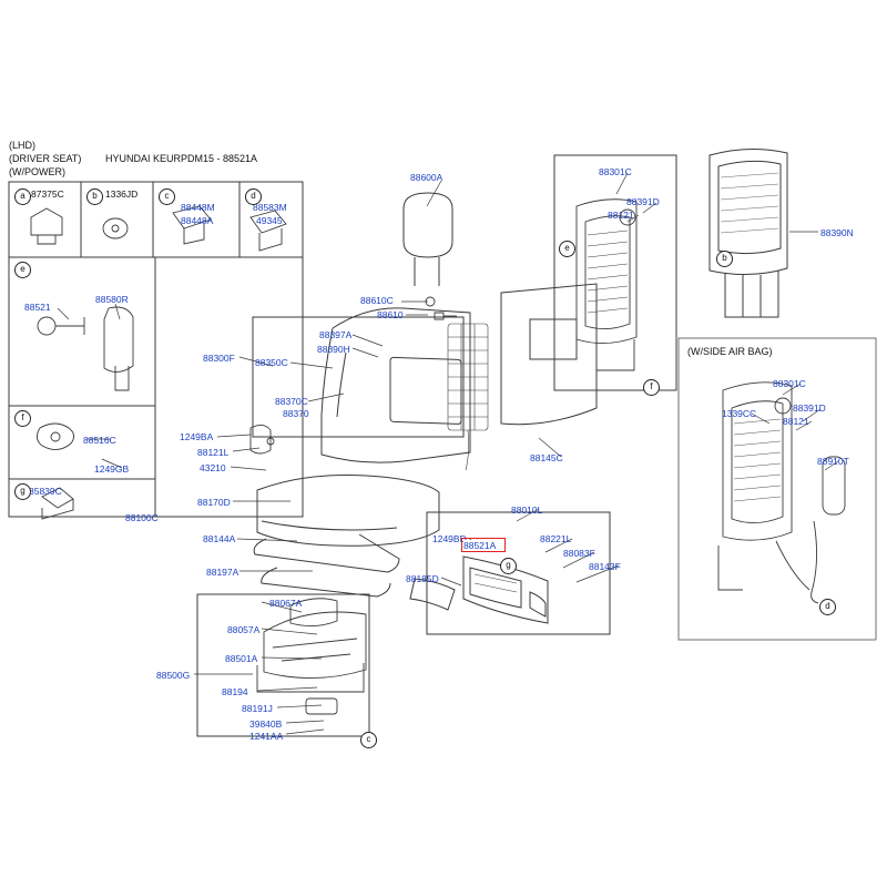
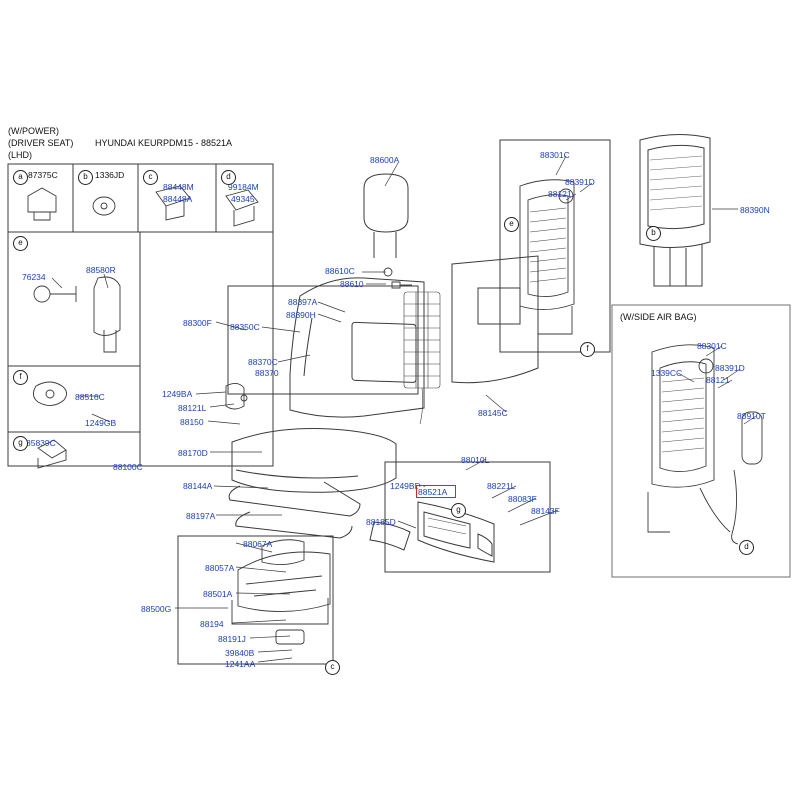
- (LHD)
+ (W/POWER)
  (DRIVER SEAT)
- (W/POWER)
+ (LHD)
  HYUNDAI KEURPDM15 - 88521A
  (W/SIDE AIR BAG)
  87375C
  1336JD
  88448M
  88448A
- 88583M
+ 99184M
  49345
- 88521
+ 76234
  88580R
  88516C
  1249GB
  85839C
  88600A
  88610C
  88610
  88300F
  88350C
  88397A
  88390H
  88370C
  88370
  1249BA
  88121L
- 43210
+ 88150
  88170D
  88100C
  88144A
  88197A
  88067A
  88057A
  88501A
  88500G
  88194
  88191J
  39840B
  1241AA
  88185D
  1249BD
  88010L
  88221L
  88083F
  88143F
  88145C
  88301C
  88391D
  88121
  88390N
  88301C
  1339CC
  88391D
  88121
  88910T
  a
  b
  c
  d
  e
  f
  g
  e
  b
  f
  c
  g
  d
  88521A
